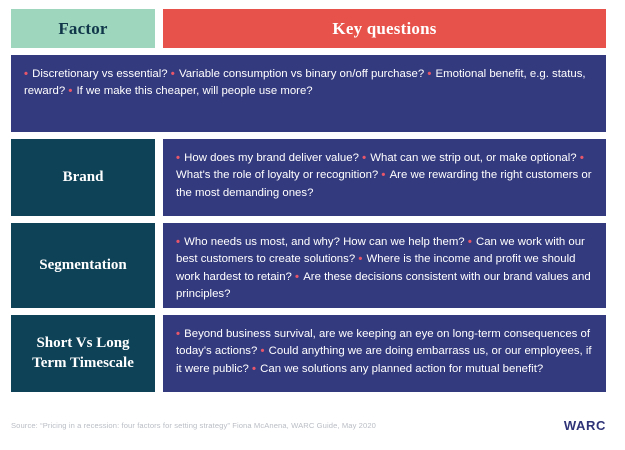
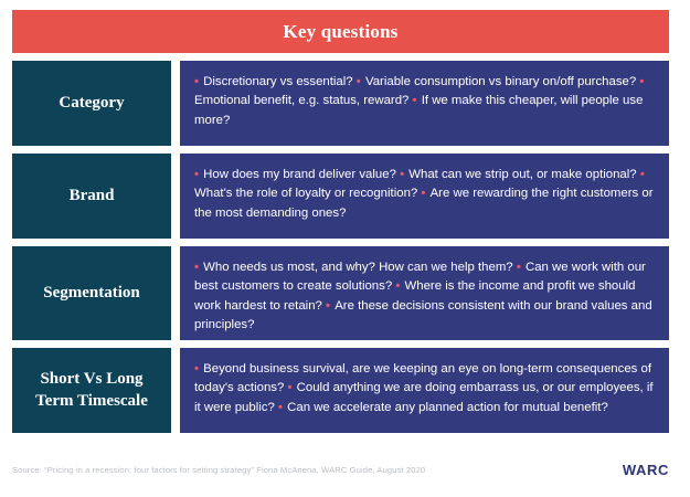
- Factor
  Key questions
+ Category
  • Discretionary vs essential? • Variable consumption vs binary on/off purchase? • Emotional benefit, e.g. status, reward? • If we make this cheaper, will people use more?
  Brand
  • How does my brand deliver value? • What can we strip out, or make optional? • What's the role of loyalty or recognition? • Are we rewarding the right customers or the most demanding ones?
  Segmentation
  • Who needs us most, and why? How can we help them? • Can we work with our best customers to create solutions? • Where is the income and profit we should work hardest to retain? • Are these decisions consistent with our brand values and principles?
  Short Vs Long Term Timescale
- • Beyond business survival, are we keeping an eye on long-term consequences of today's actions? • Could anything we are doing embarrass us, or our employees, if it were public? • Can we solutions any planned action for mutual benefit?
+ • Beyond business survival, are we keeping an eye on long-term consequences of today's actions? • Could anything we are doing embarrass us, or our employees, if it were public? • Can we accelerate any planned action for mutual benefit?
- Source: “Pricing in a recession: four factors for setting strategy” Fiona McAnena, WARC Guide, May 2020
+ Source: “Pricing in a recession: four factors for setting strategy” Fiona McAnena, WARC Guide, August 2020
  WARC
